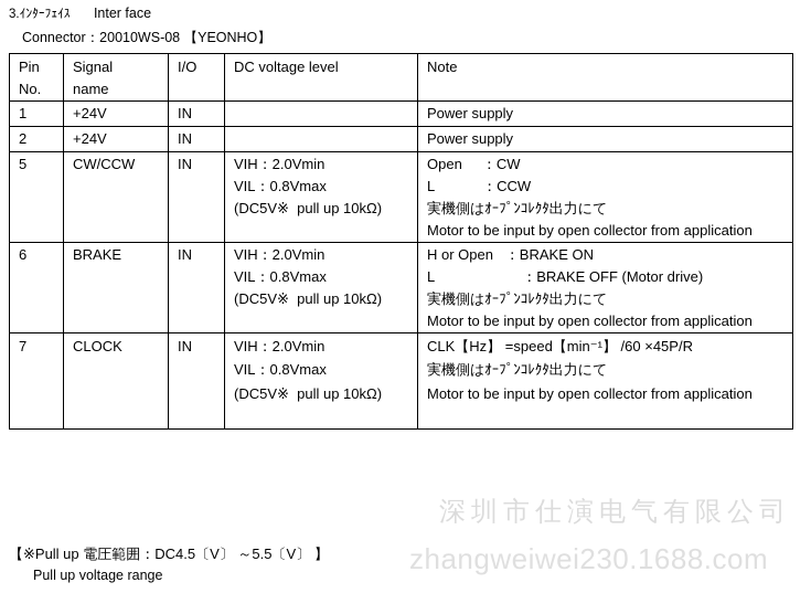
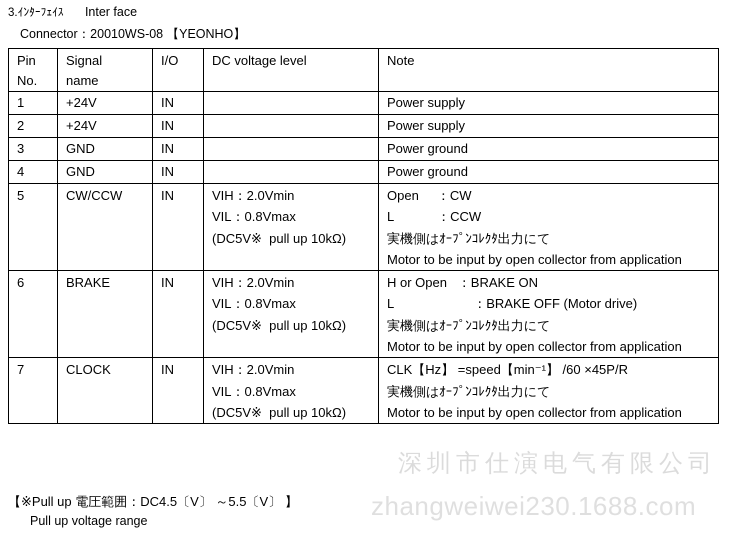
  3.ｲﾝﾀｰﾌｪｲｽ Inter face
  Connector：20010WS-08 【YEONHO】
  Pin No.	Signal name	I/O	DC voltage level	Note
  1	+24V	IN		Power supply
  2	+24V	IN		Power supply
+ 3	GND	IN		Power ground
+ 4	GND	IN		Power ground
  5	CW/CCW	IN	VIH：2.0Vmin VIL：0.8Vmax (DC5V※ pull up 10kΩ)	Open ：CW L ：CCW 実機側はｵｰﾌﾟﾝｺﾚｸﾀ出力にて Motor to be input by open collector from application
  6	BRAKE	IN	VIH：2.0Vmin VIL：0.8Vmax (DC5V※ pull up 10kΩ)	H or Open ：BRAKE ON L ：BRAKE OFF (Motor drive) 実機側はｵｰﾌﾟﾝｺﾚｸﾀ出力にて Motor to be input by open collector from application
  7	CLOCK	IN	VIH：2.0Vmin VIL：0.8Vmax (DC5V※ pull up 10kΩ)	CLK【Hz】 =speed【min⁻¹】 /60 ×45P/R 実機側はｵｰﾌﾟﾝｺﾚｸﾀ出力にて Motor to be input by open collector from application
  【※Pull up 電圧範囲：DC4.5〔V〕 ～5.5〔V〕 】
  Pull up voltage range
  深圳市仕演电气有限公司
  zhangweiwei230.1688.com
